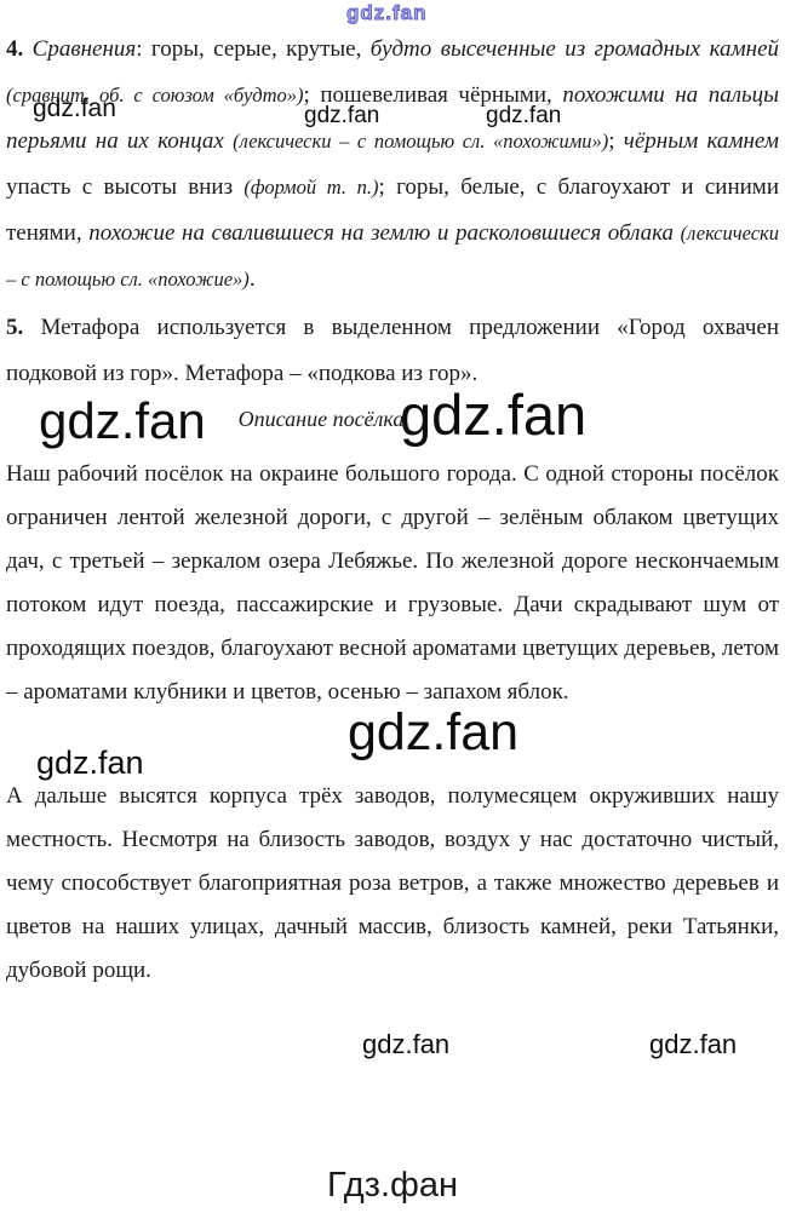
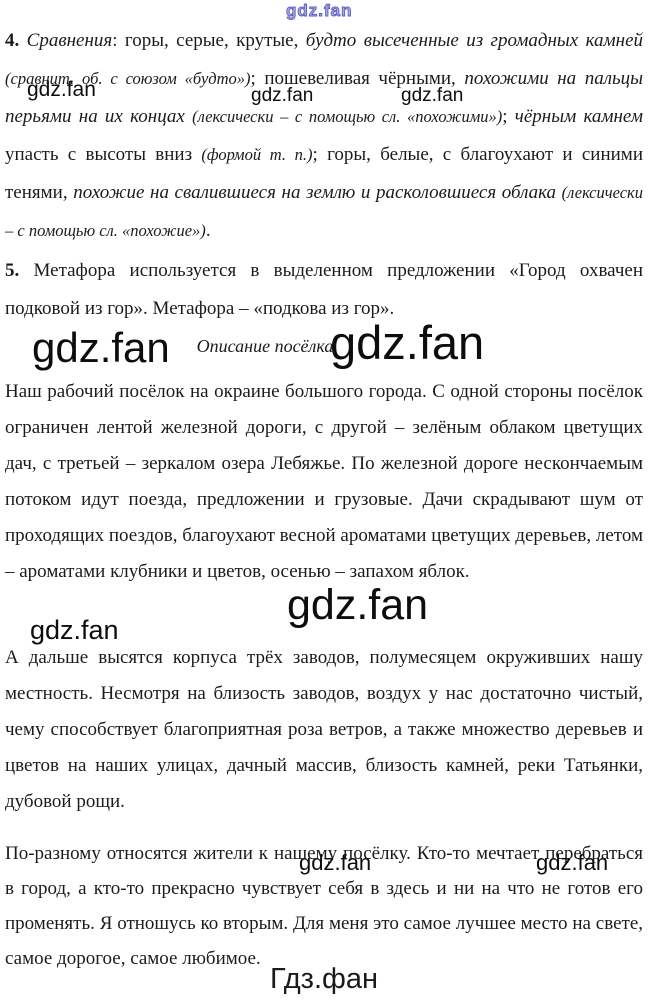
  gdz.fan
  gdz.fan
  gdz.fan
  gdz.fan
  gdz.fan
  gdz.fan
  gdz.fan
  gdz.fan
  gdz.fan
  gdz.fan
  4. Сравнения: горы, серые, крутые, будто высеченные из громадных камней (сравнит. об. с союзом «будто»); пошевеливая чёрными, похожими на пальцы перьями на их концах (лексически – с помощью сл. «похожими»); чёрным камнем упасть с высоты вниз (формой т. п.); горы, белые, с благоухают и синими тенями, похожие на свалившиеся на землю и расколовшиеся облака (лексически – с помощью сл. «похожие»).
  5. Метафора используется в выделенном предложении «Город охвачен подковой из гор». Метафора – «подкова из гор».
  Описание посёлка
- Наш рабочий посёлок на окраине большого города. С одной стороны посёлок ограничен лентой железной дороги, с другой – зелёным облаком цветущих дач, с третьей – зеркалом озера Лебяжье. По железной дороге нескончаемым потоком идут поезда, пассажирские и грузовые. Дачи скрадывают шум от проходящих поездов, благоухают весной ароматами цветущих деревьев, летом – ароматами клубники и цветов, осенью – запахом яблок.
+ Наш рабочий посёлок на окраине большого города. С одной стороны посёлок ограничен лентой железной дороги, с другой – зелёным облаком цветущих дач, с третьей – зеркалом озера Лебяжье. По железной дороге нескончаемым потоком идут поезда, предложении и грузовые. Дачи скрадывают шум от проходящих поездов, благоухают весной ароматами цветущих деревьев, летом – ароматами клубники и цветов, осенью – запахом яблок.
  А дальше высятся корпуса трёх заводов, полумесяцем окруживших нашу местность. Несмотря на близость заводов, воздух у нас достаточно чистый, чему способствует благоприятная роза ветров, а также множество деревьев и цветов на наших улицах, дачный массив, близость камней, реки Татьянки, дубовой рощи.
+ По-разному относятся жители к нашему посёлку. Кто-то мечтает перебраться в город, а кто-то прекрасно чувствует себя в здесь и ни на что не готов его променять. Я отношусь ко вторым. Для меня это самое лучшее место на свете, самое дорогое, самое любимое.
  Гдз.фан
